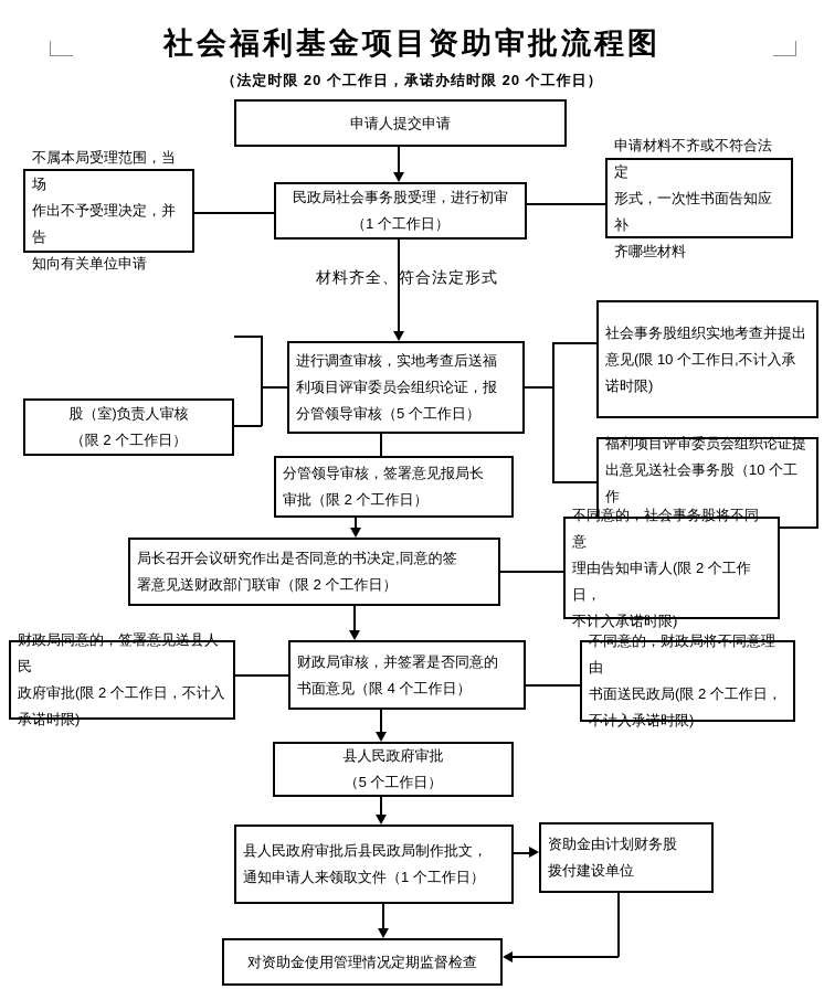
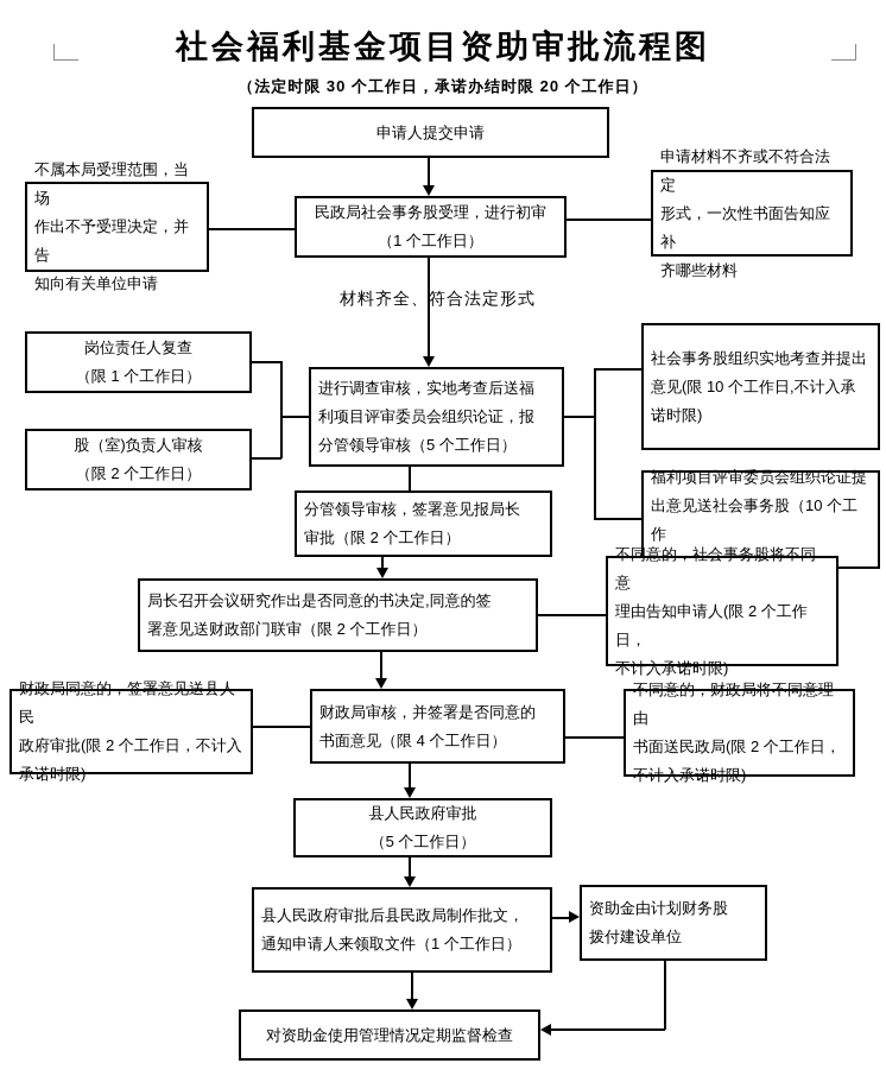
  社会福利基金项目资助审批流程图
- （法定时限 20 个工作日，承诺办结时限 20 个工作日）
+ （法定时限 30 个工作日，承诺办结时限 20 个工作日）
  申请人提交申请
  不属本局受理范围，当场
  作出不予受理决定，并告
  知向有关单位申请
  民政局社会事务股受理，进行初审
  （1 个工作日）
  申请材料不齐或不符合法定
  形式，一次性书面告知应补
  齐哪些材料
+ 岗位责任人复查
+ （限 1 个工作日）
  股（室)负责人审核
  （限 2 个工作日）
  进行调查审核，实地考查后送福
  利项目评审委员会组织论证，报
  分管领导审核（5 个工作日）
  社会事务股组织实地考查并提出
  意见(限 10 个工作日,不计入承
  诺时限)
  福利项目评审委员会组织论证提
  出意见送社会事务股（10 个工作
  分管领导审核，签署意见报局长
  审批（限 2 个工作日）
  局长召开会议研究作出是否同意的书决定,同意的签
  署意见送财政部门联审（限 2 个工作日）
  不同意的，社会事务股将不同意
  理由告知申请人(限 2 个工作日，
  不计入承诺时限)
  财政局同意的，签署意见送县人民
  政府审批(限 2 个工作日，不计入
  承诺时限)
  财政局审核，并签署是否同意的
  书面意见（限 4 个工作日）
  不同意的，财政局将不同意理由
  书面送民政局(限 2 个工作日，
  不计入承诺时限)
  县人民政府审批
  （5 个工作日）
  县人民政府审批后县民政局制作批文，
  通知申请人来领取文件（1 个工作日）
  资助金由计划财务股
  拨付建设单位
  对资助金使用管理情况定期监督检查
  材料齐全、符合法定形式
